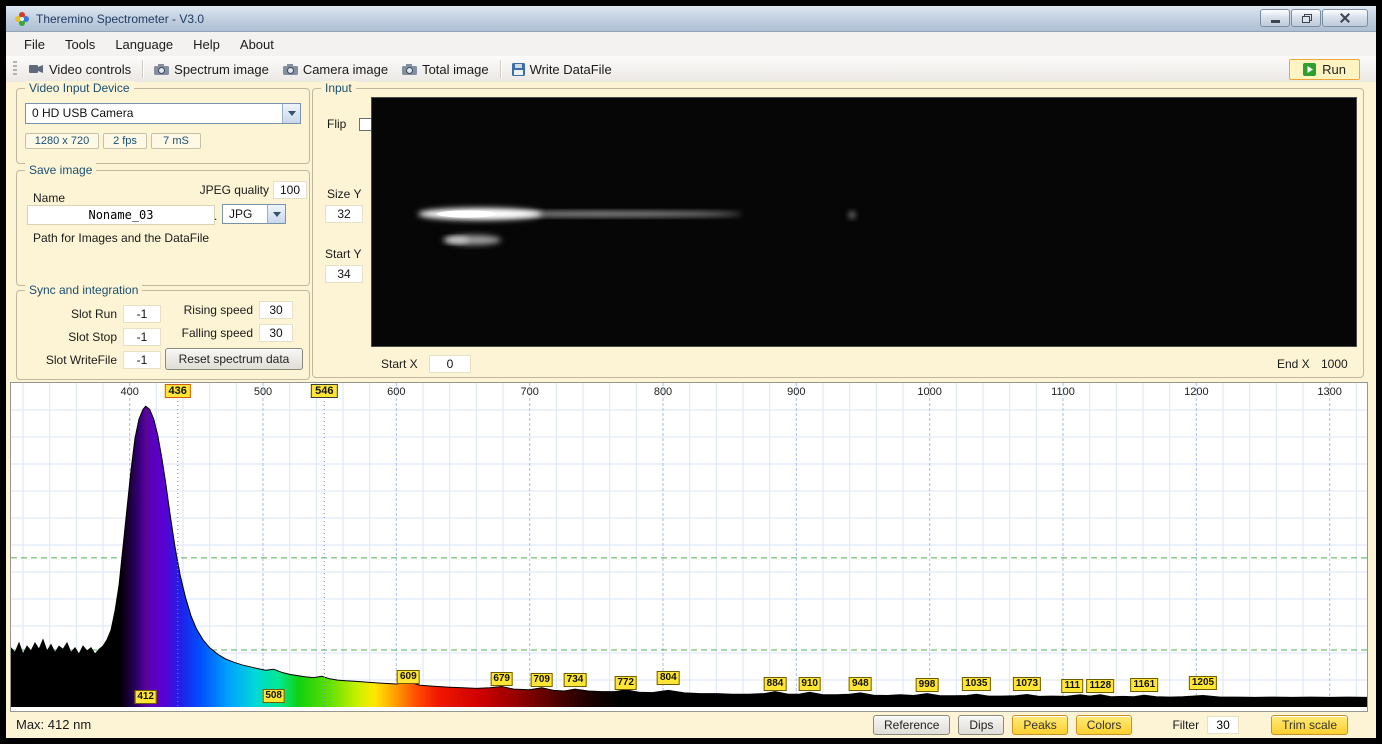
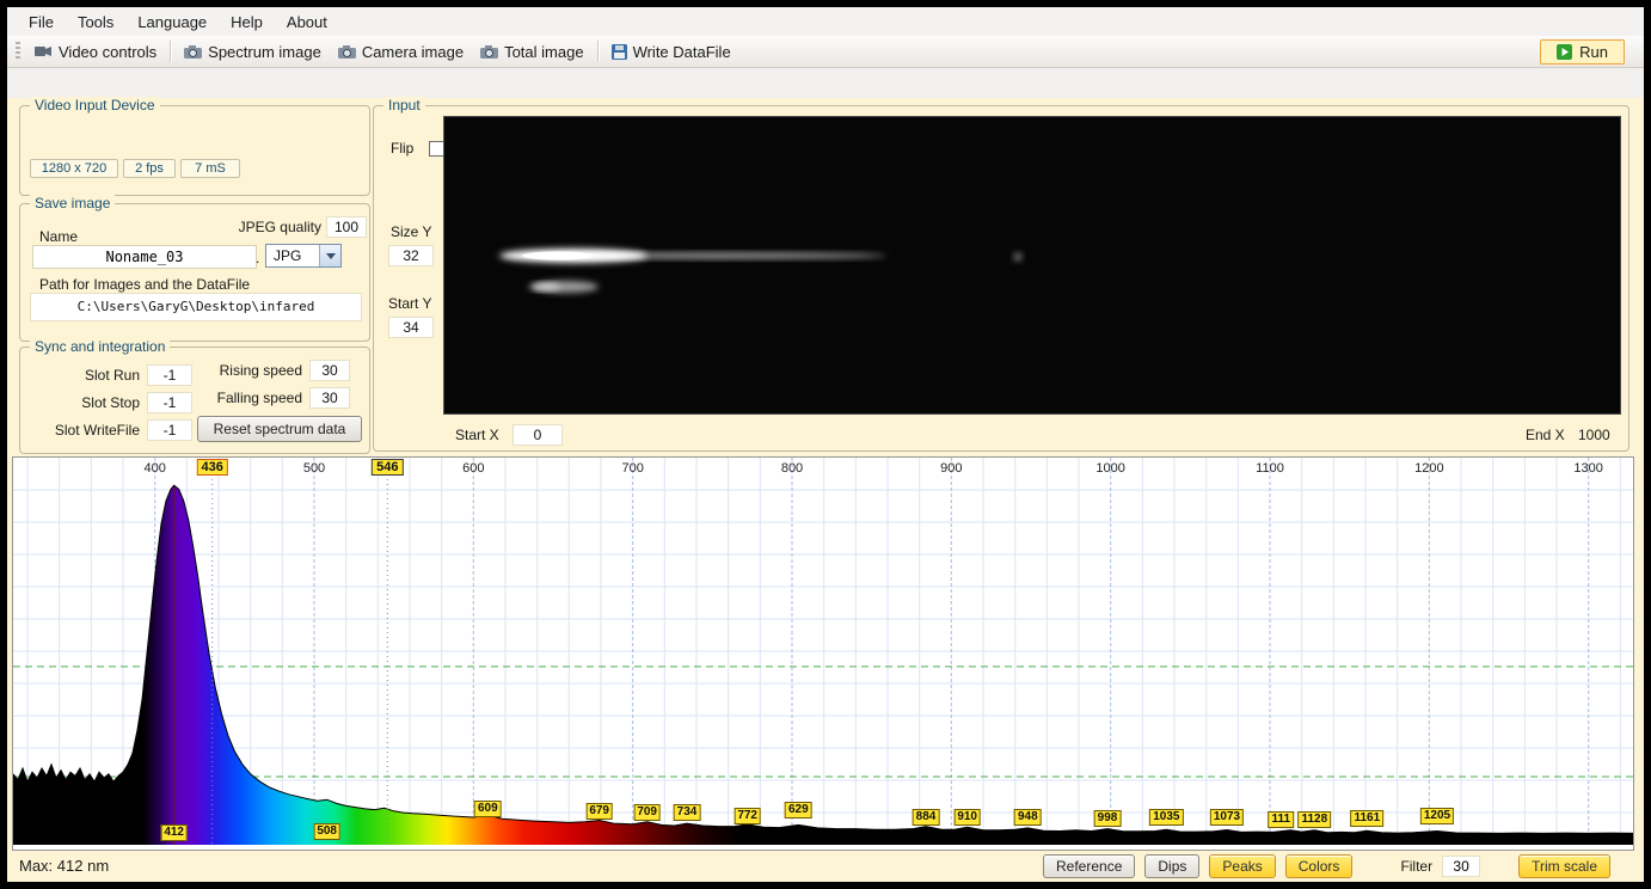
- Theremino Spectrometer - V3.0
  File
  Tools
  Language
  Help
  About
  Video controls
  Spectrum image
  Camera image
  Total image
  Write DataFile
  Run
  Video Input Device
- 0 HD USB Camera
  1280 x 720
  2 fps
  7 mS
  Save image
  JPEG quality
  100
  Name
  Noname_03
  .
  JPG
  Path for Images and the DataFile
+ C:\Users\GaryG\Desktop\infared
  Sync and integration
  Slot Run
  -1
  Slot Stop
  -1
  Slot WriteFile
  -1
  Rising speed
  30
  Falling speed
  30
  Reset spectrum data
  Input
  Flip
  Size Y
  32
  Start Y
  34
  Start X
  0
  End X
  1000
  400
  500
  600
  700
  800
  900
  1000
  1100
  1200
  1300
  436
  546
  412
  508
  609
  679
  709
  734
  772
- 804
+ 629
  884
  910
  948
  998
  1035
  1073
  111
  1128
  1161
  1205
  Max: 412 nm
  Reference
  Dips
  Peaks
  Colors
  Filter
  30
  Trim scale
